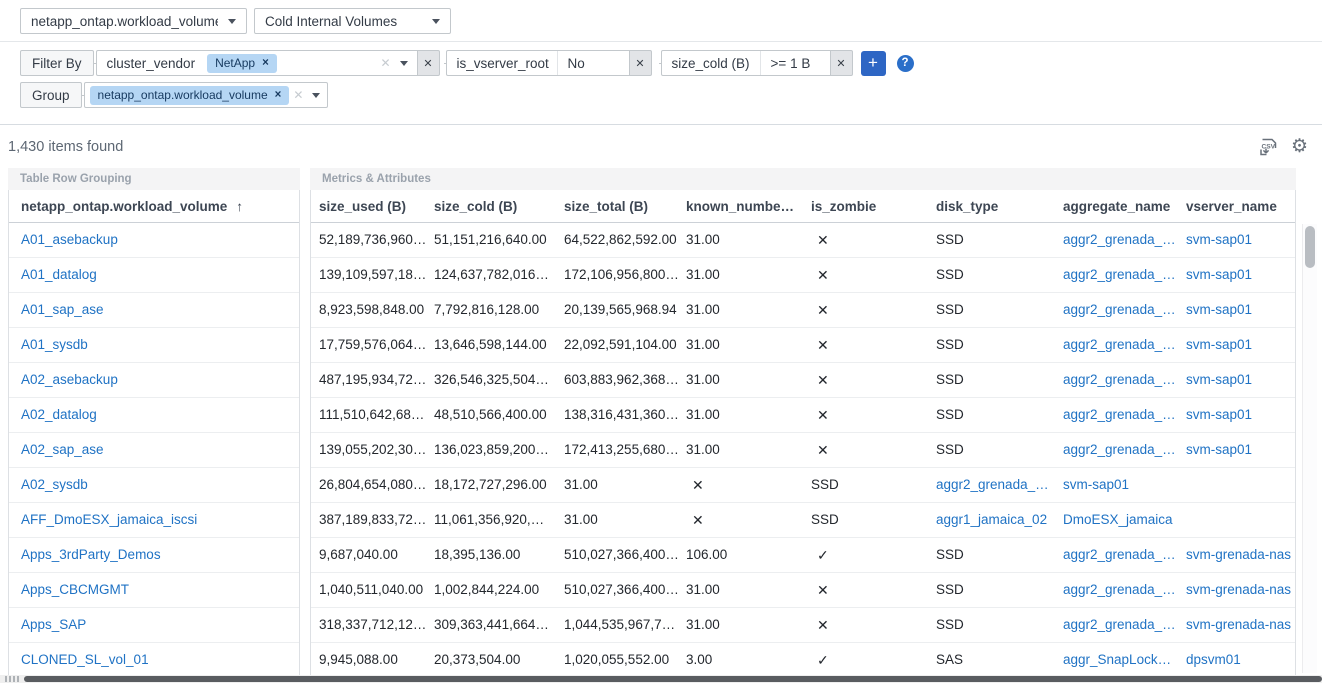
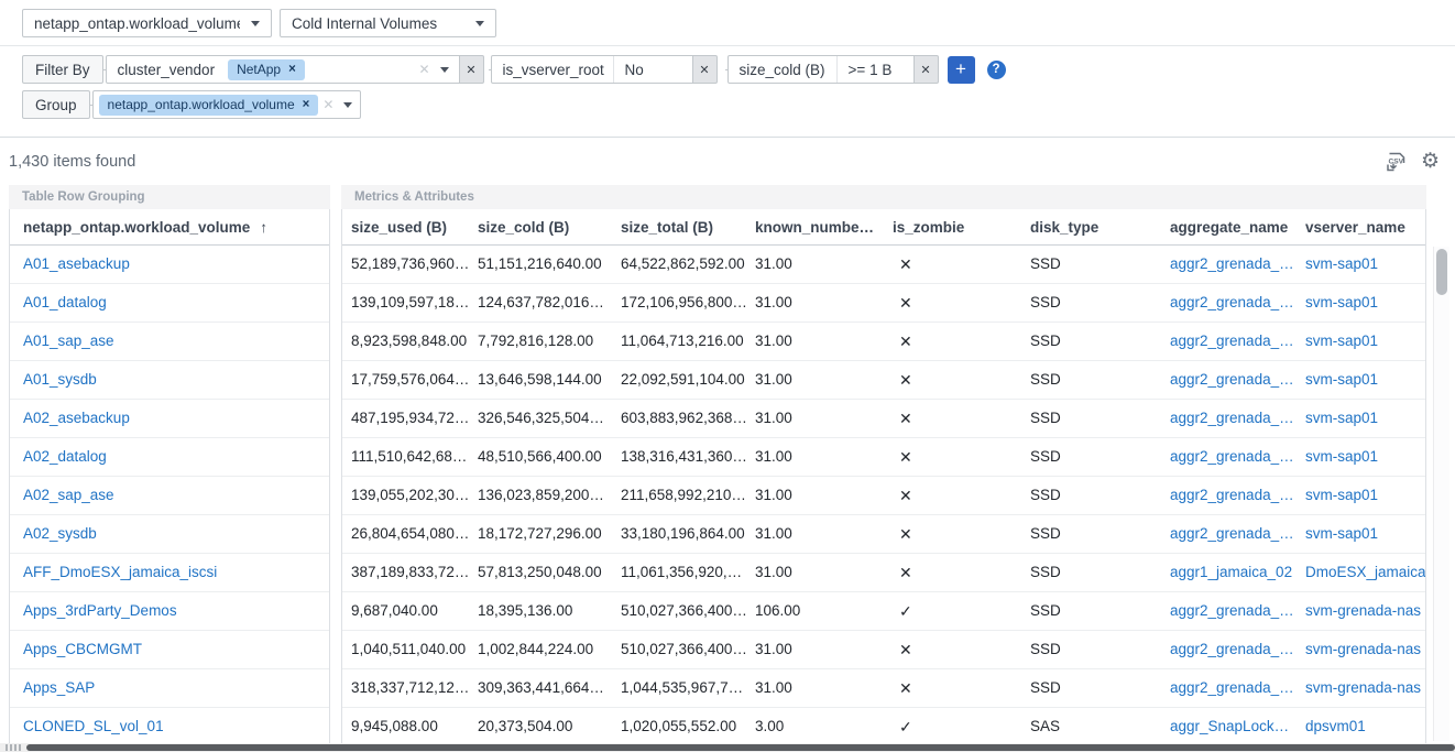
  netapp_ontap.workload_volum
  Cold Internal Volumes
  Filter By
  cluster_vendor
  NetApp
  ×
  ✕
  ✕
  is_vserver_root
  No
  ✕
  size_cold (B)
  >= 1 B
  ✕
  +
  ?
  Group
  netapp_ontap.workload_volume
  ×
  ✕
  1,430 items found
  ⚙
  Table Row Grouping
  netapp_ontap.workload_volume
  ↑
  A01_asebackup
  A01_datalog
  A01_sap_ase
  A01_sysdb
  A02_asebackup
  A02_datalog
  A02_sap_ase
  A02_sysdb
  AFF_DmoESX_jamaica_iscsi
  Apps_3rdParty_Demos
  Apps_CBCMGMT
  Apps_SAP
  CLONED_SL_vol_01
  Metrics & Attributes
  size_used (B)
  size_cold (B)
  size_total (B)
  known_numbe…
  is_zombie
  disk_type
  aggregate_name
  vserver_name
  52,189,736,960…
  51,151,216,640.00
  64,522,862,592.00
  31.00
  ✕
  SSD
  aggr2_grenada_…
  svm-sap01
  139,109,597,18…
  124,637,782,016…
  172,106,956,800…
  31.00
  ✕
  SSD
  aggr2_grenada_…
  svm-sap01
  8,923,598,848.00
  7,792,816,128.00
- 20,139,565,968.94
+ 11,064,713,216.00
  31.00
  ✕
  SSD
  aggr2_grenada_…
  svm-sap01
  17,759,576,064…
  13,646,598,144.00
  22,092,591,104.00
  31.00
  ✕
  SSD
  aggr2_grenada_…
  svm-sap01
  487,195,934,72…
  326,546,325,504…
  603,883,962,368…
  31.00
  ✕
  SSD
  aggr2_grenada_…
  svm-sap01
  111,510,642,68…
  48,510,566,400.00
  138,316,431,360…
  31.00
  ✕
  SSD
  aggr2_grenada_…
  svm-sap01
  139,055,202,30…
  136,023,859,200…
- 172,413,255,680…
+ 211,658,992,210…
  31.00
  ✕
  SSD
  aggr2_grenada_…
  svm-sap01
  26,804,654,080…
  18,172,727,296.00
+ 33,180,196,864.00
  31.00
  ✕
  SSD
  aggr2_grenada_…
  svm-sap01
  387,189,833,72…
+ 57,813,250,048.00
  11,061,356,920,…
  31.00
  ✕
  SSD
  aggr1_jamaica_02
  DmoESX_jamaica
  9,687,040.00
  18,395,136.00
  510,027,366,400…
  106.00
  ✓
  SSD
  aggr2_grenada_…
  svm-grenada-nas
  1,040,511,040.00
  1,002,844,224.00
  510,027,366,400…
  31.00
  ✕
  SSD
  aggr2_grenada_…
  svm-grenada-nas
  318,337,712,12…
  309,363,441,664…
  1,044,535,967,7…
  31.00
  ✕
  SSD
  aggr2_grenada_…
  svm-grenada-nas
  9,945,088.00
  20,373,504.00
  1,020,055,552.00
  3.00
  ✓
  SAS
  aggr_SnapLock…
  dpsvm01
